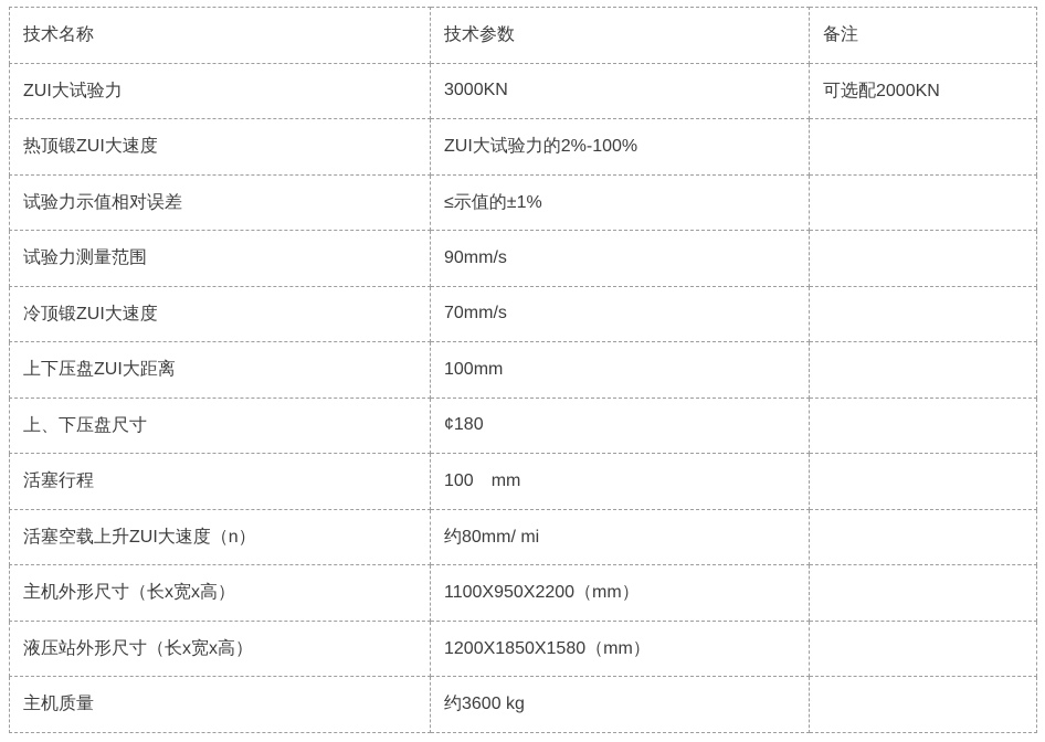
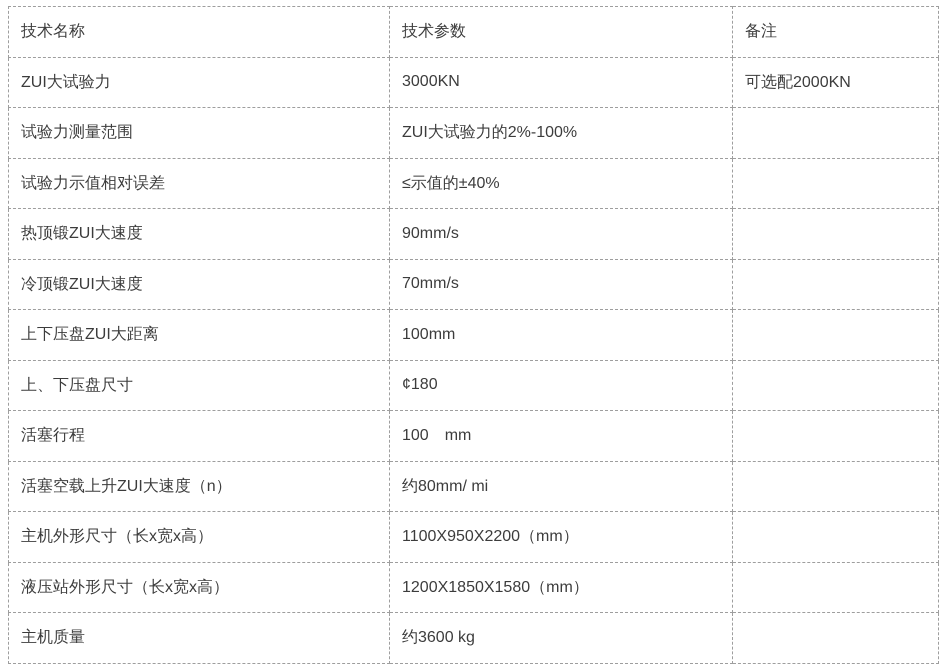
  技术名称	技术参数	备注
  ZUI大试验力	3000KN	可选配2000KN
- 热顶锻ZUI大速度	ZUI大试验力的2%-100%
+ 试验力测量范围	ZUI大试验力的2%-100%
- 试验力示值相对误差	≤示值的±1%
+ 试验力示值相对误差	≤示值的±40%
- 试验力测量范围	90mm/s
+ 热顶锻ZUI大速度	90mm/s
  冷顶锻ZUI大速度	70mm/s
  上下压盘ZUI大距离	100mm
  上、下压盘尺寸	¢180
  活塞行程	100 mm
  活塞空载上升ZUI大速度（n）	约80mm/ mi
  主机外形尺寸（长x宽x高）	1100X950X2200（mm）
  液压站外形尺寸（长x宽x高）	1200X1850X1580（mm）
  主机质量	约3600 kg
